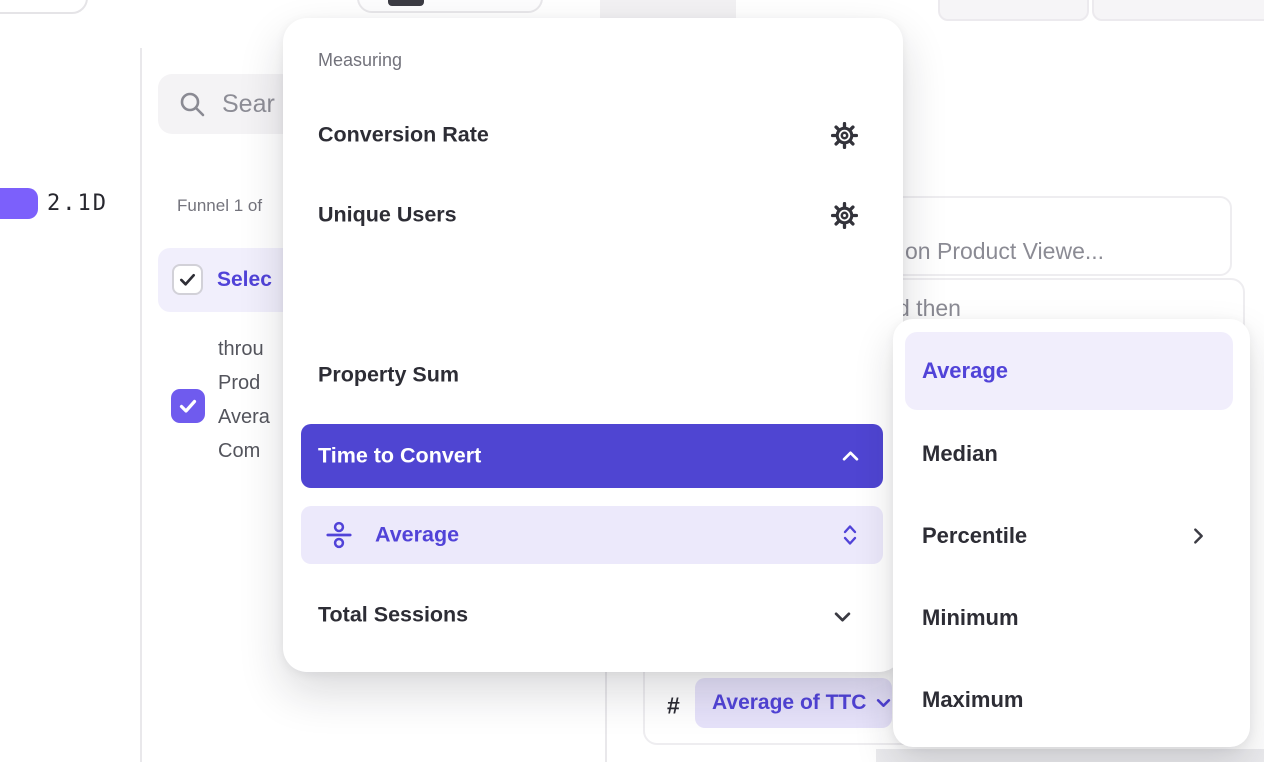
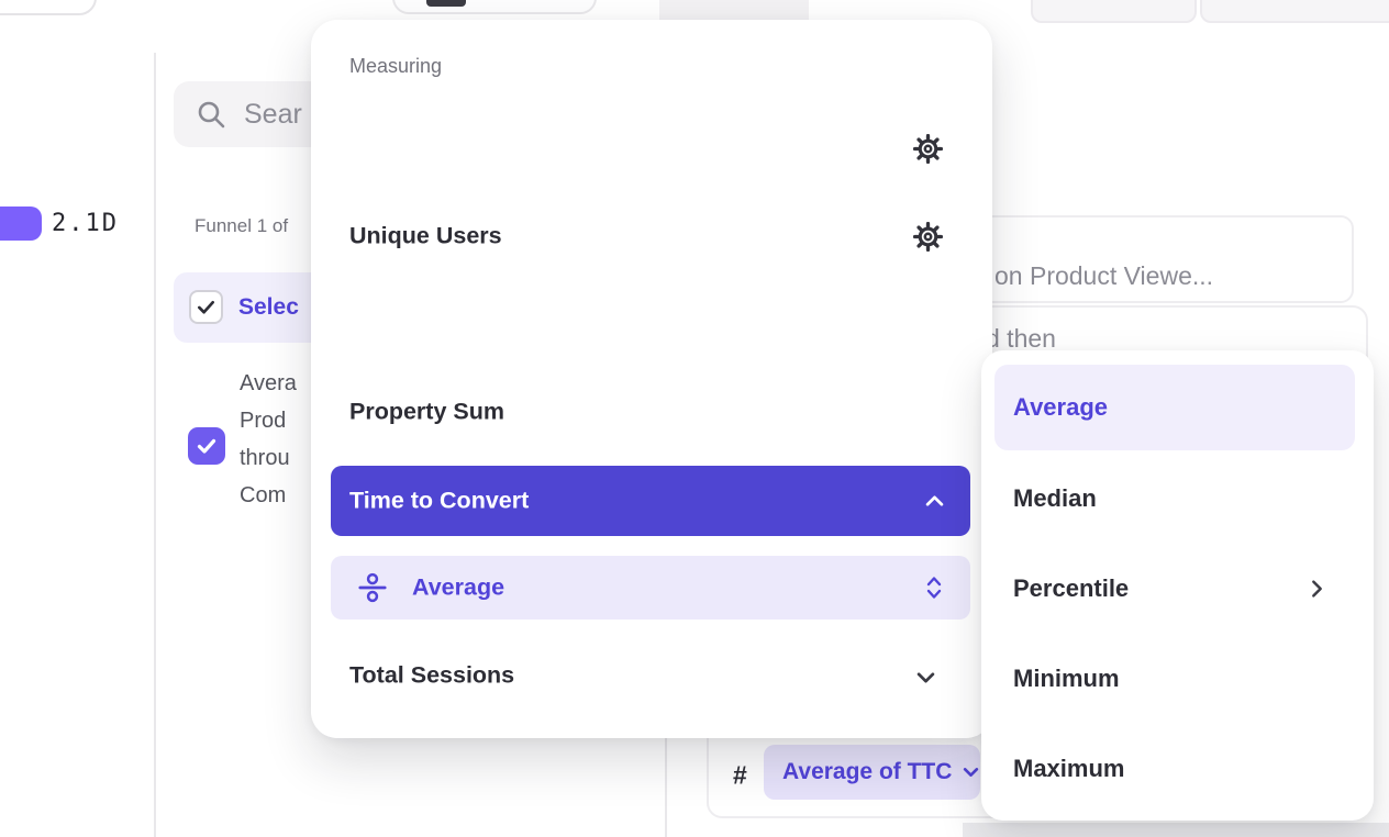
  2.1D
  Sear
  Funnel 1 of
  Selec
- throu
+ Avera
  Prod
- Avera
+ throu
  Com
  on Product Viewe...
  d then
  #
  Average of TTC
  Measuring
- Conversion Rate
  Unique Users
  Property Sum
  Time to Convert
  Average
  Total Sessions
  Average
  Median
  Percentile
  Minimum
  Maximum
